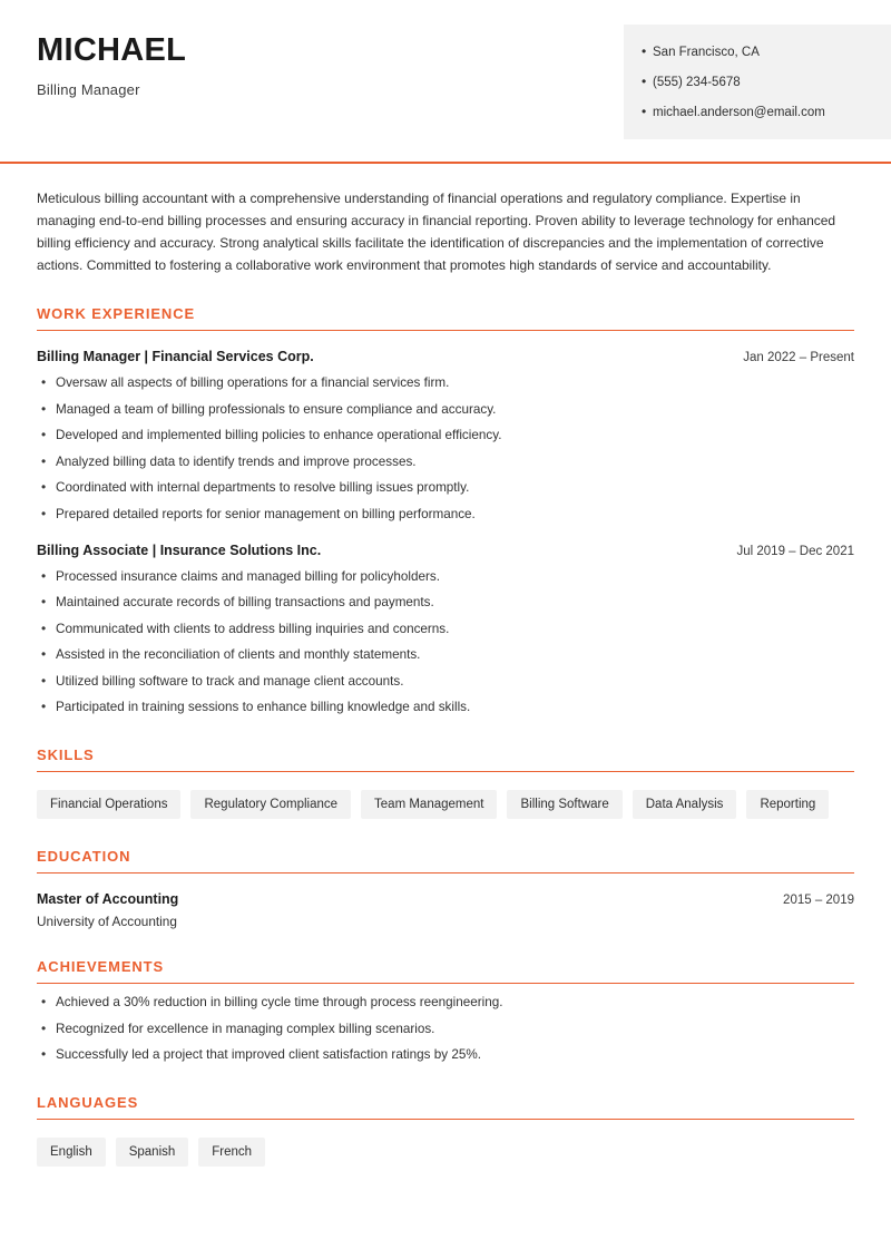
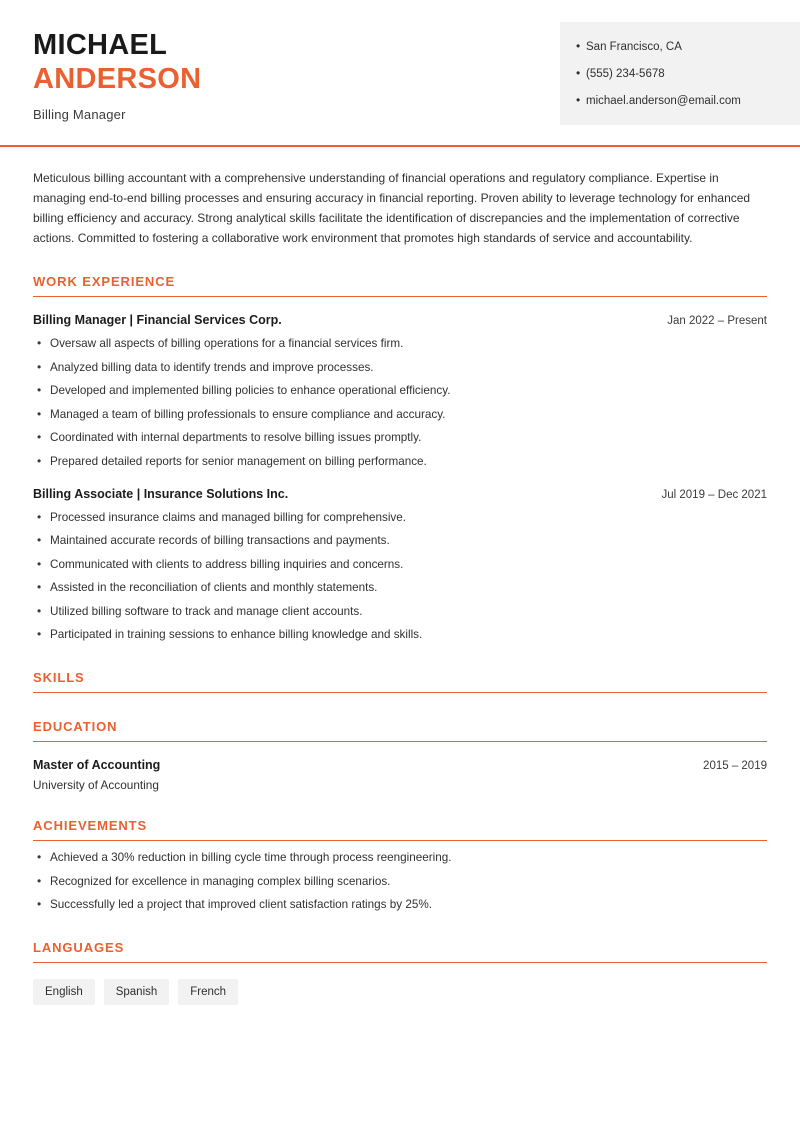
  MICHAEL
+ ANDERSON
  Billing Manager
  •
  San Francisco, CA
  •
  (555) 234-5678
  •
  michael.anderson@email.com
  Meticulous billing accountant with a comprehensive understanding of financial operations and regulatory compliance. Expertise in managing end-to-end billing processes and ensuring accuracy in financial reporting. Proven ability to leverage technology for enhanced billing efficiency and accuracy. Strong analytical skills facilitate the identification of discrepancies and the implementation of corrective actions. Committed to fostering a collaborative work environment that promotes high standards of service and accountability.
  WORK EXPERIENCE
  Billing Manager | Financial Services Corp.
  Jan 2022 – Present
  Oversaw all aspects of billing operations for a financial services firm.
- Managed a team of billing professionals to ensure compliance and accuracy.
+ Analyzed billing data to identify trends and improve processes.
  Developed and implemented billing policies to enhance operational efficiency.
- Analyzed billing data to identify trends and improve processes.
+ Managed a team of billing professionals to ensure compliance and accuracy.
  Coordinated with internal departments to resolve billing issues promptly.
  Prepared detailed reports for senior management on billing performance.
  Billing Associate | Insurance Solutions Inc.
  Jul 2019 – Dec 2021
- Processed insurance claims and managed billing for policyholders.
+ Processed insurance claims and managed billing for comprehensive.
  Maintained accurate records of billing transactions and payments.
  Communicated with clients to address billing inquiries and concerns.
  Assisted in the reconciliation of clients and monthly statements.
  Utilized billing software to track and manage client accounts.
  Participated in training sessions to enhance billing knowledge and skills.
  SKILLS
- Financial Operations
- Regulatory Compliance
- Team Management
- Billing Software
- Data Analysis
- Reporting
  EDUCATION
  Master of Accounting
  2015 – 2019
  University of Accounting
  ACHIEVEMENTS
  Achieved a 30% reduction in billing cycle time through process reengineering.
  Recognized for excellence in managing complex billing scenarios.
  Successfully led a project that improved client satisfaction ratings by 25%.
  LANGUAGES
  English
  Spanish
  French
